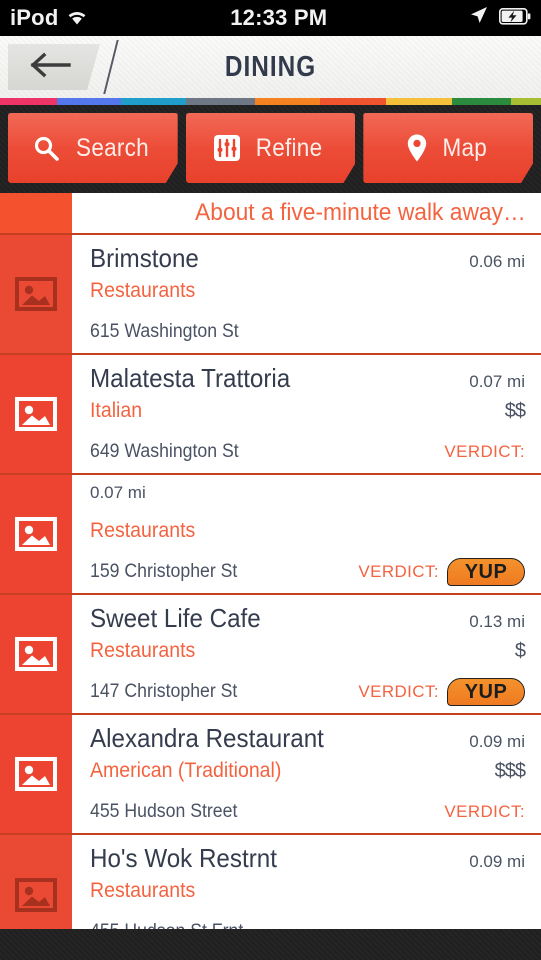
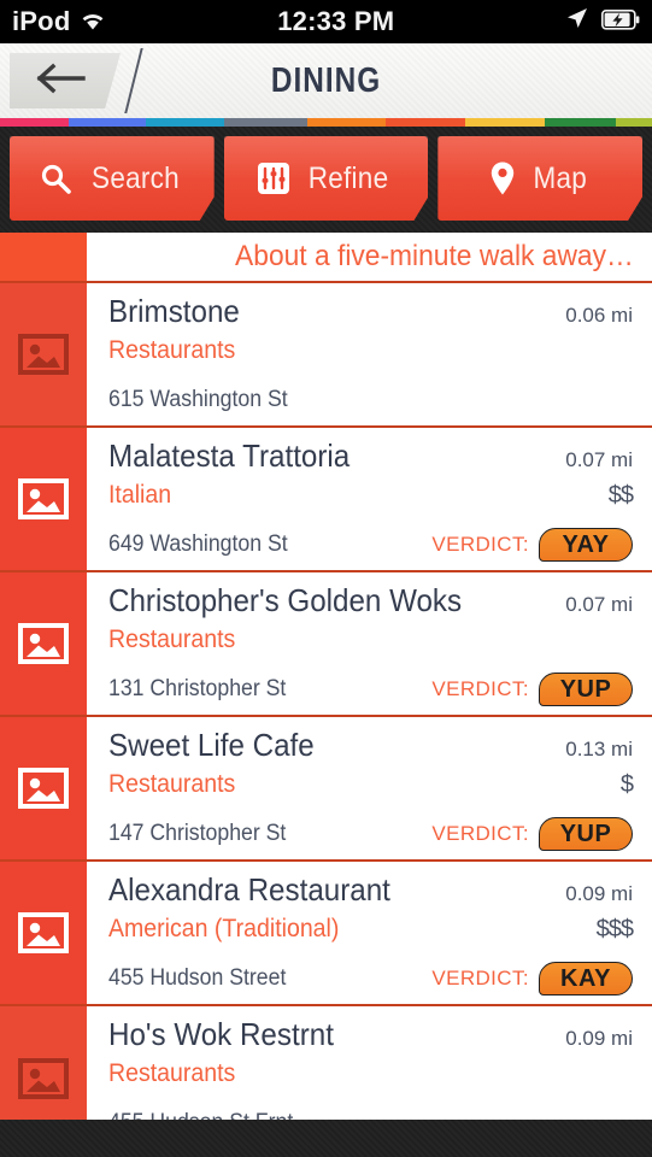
  iPod
  12:33 PM
  DINING
  About a five-minute walk away…
  Brimstone
  0.06 mi
  Restaurants
  615 Washington St
  Malatesta Trattoria
  0.07 mi
  Italian
  $$
  649 Washington St
  VERDICT:
+ YAY
+ Christopher's Golden Woks
  0.07 mi
  Restaurants
- 159 Christopher St
+ 131 Christopher St
  VERDICT:
  YUP
  Sweet Life Cafe
  0.13 mi
  Restaurants
  $
  147 Christopher St
  VERDICT:
  YUP
  Alexandra Restaurant
  0.09 mi
  American (Traditional)
  $$$
  455 Hudson Street
  VERDICT:
+ KAY
  Ho's Wok Restrnt
  0.09 mi
  Restaurants
